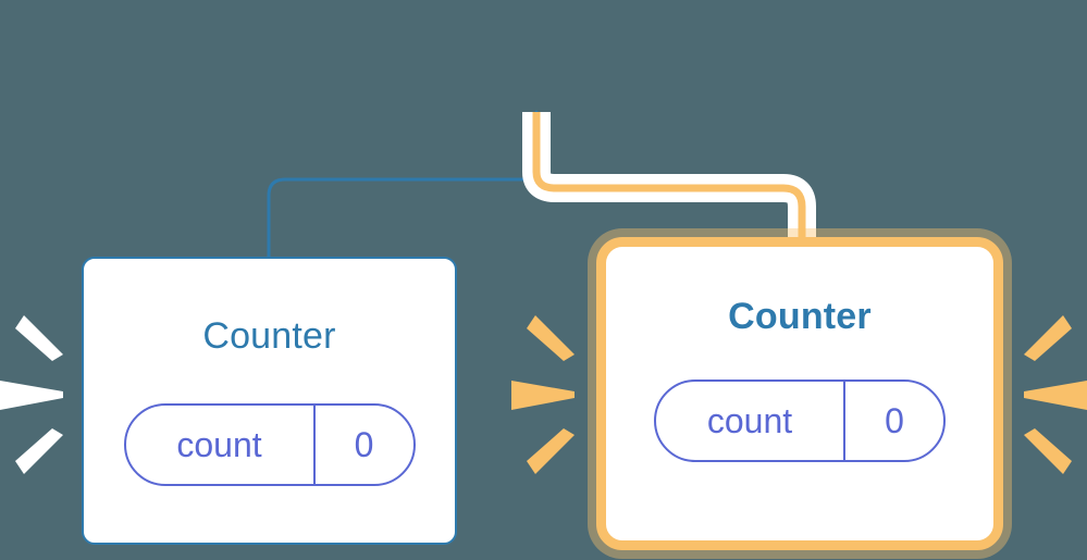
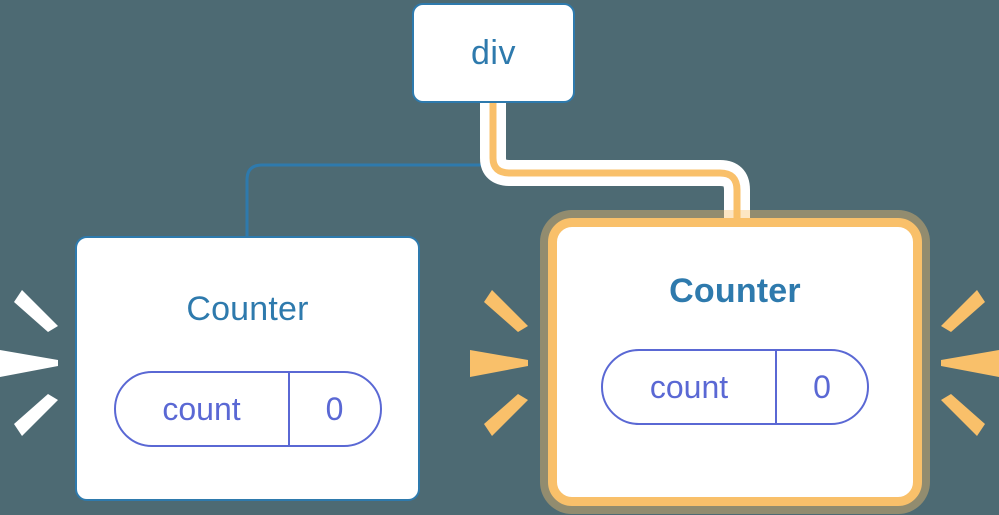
+ div
  Counter
  count
  0
  Counter
  count
  0
